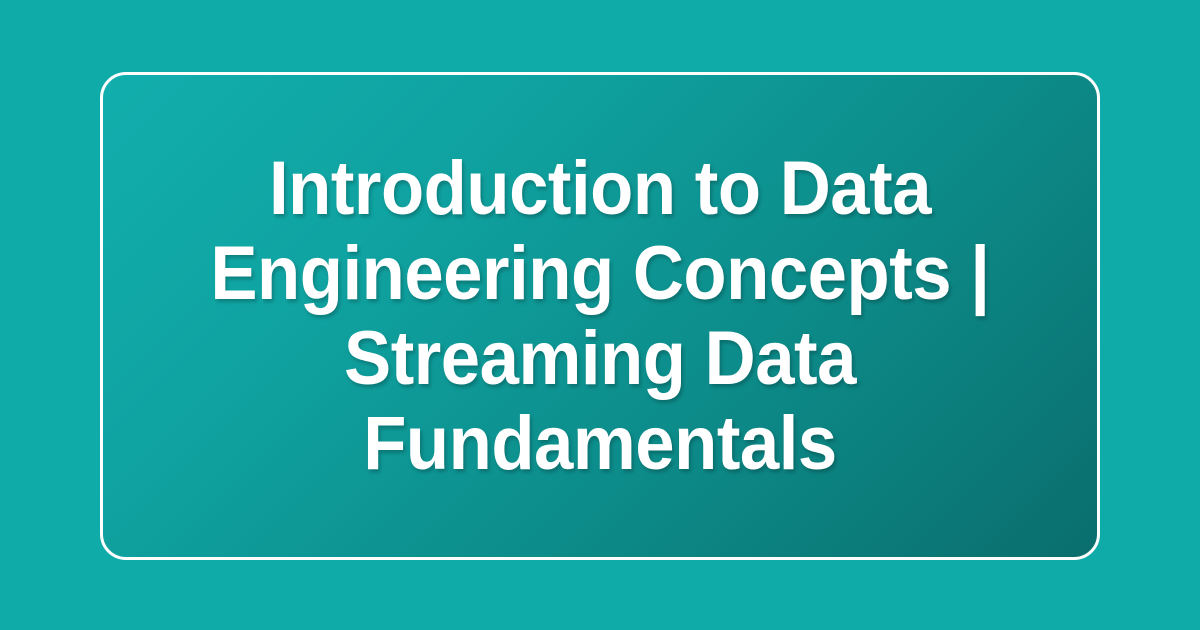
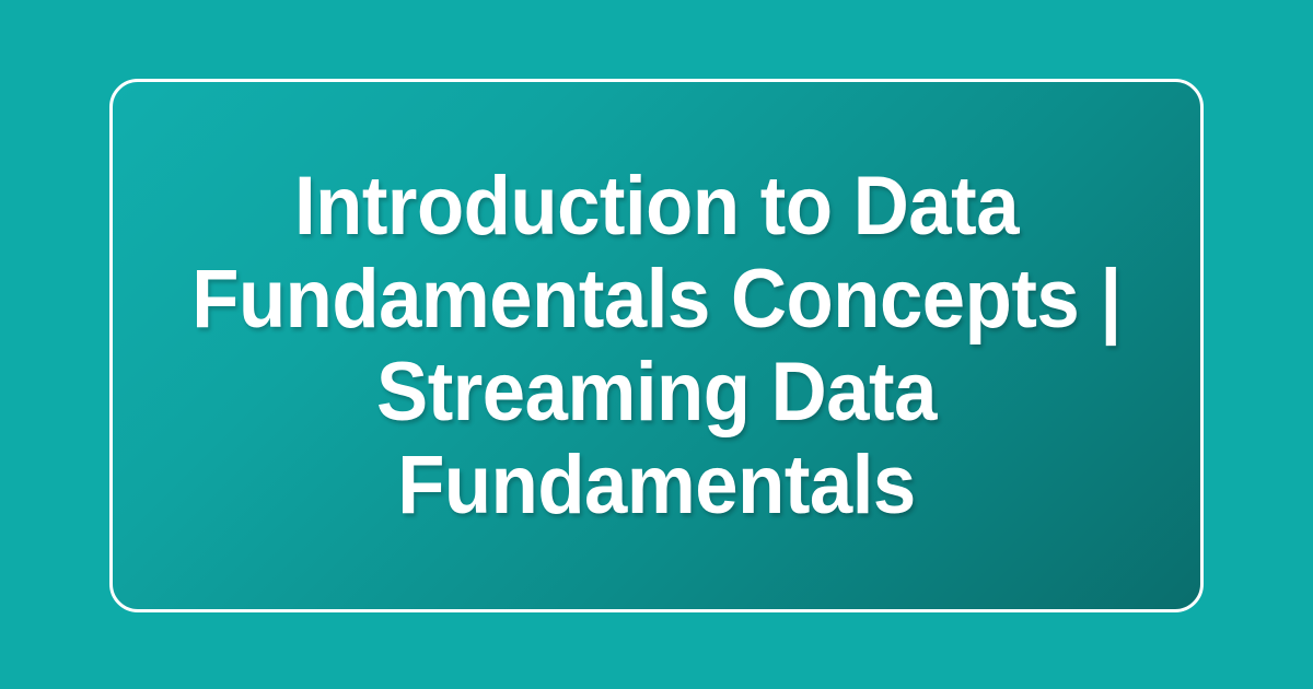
- Introduction to Data Engineering Concepts | Streaming Data Fundamentals
+ Introduction to Data Fundamentals Concepts | Streaming Data Fundamentals
